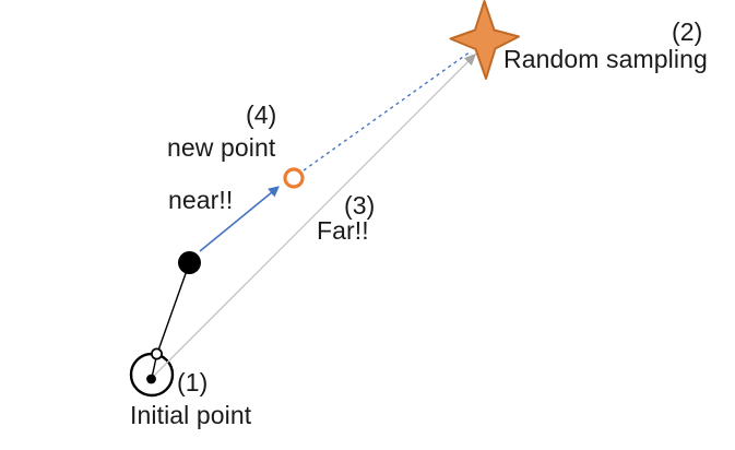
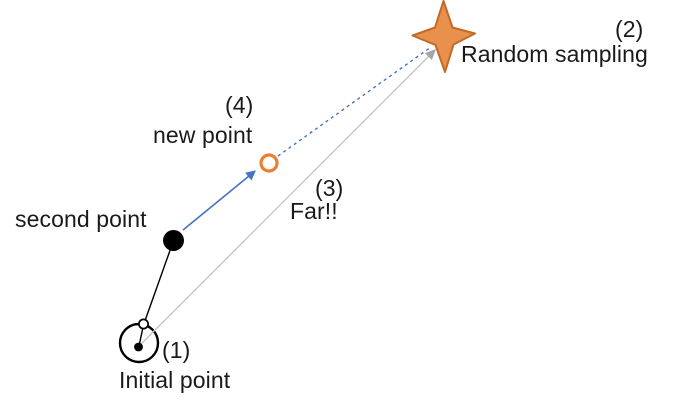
  (2)
  Random sampling
  (4)
  new point
- near!!
  (3)
  Far!!
+ second point
  (1)
  Initial point
